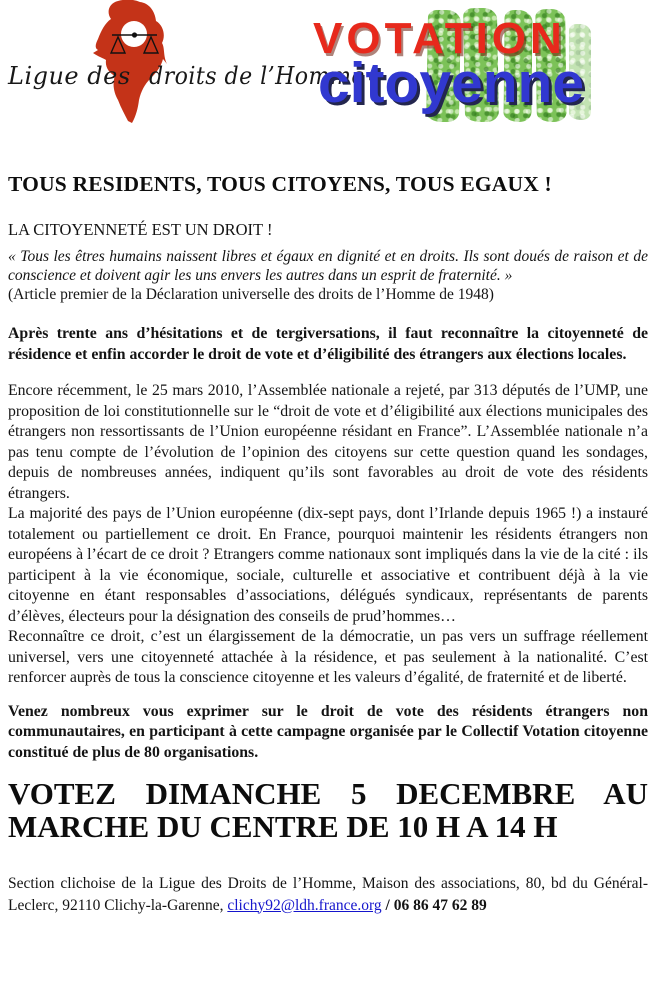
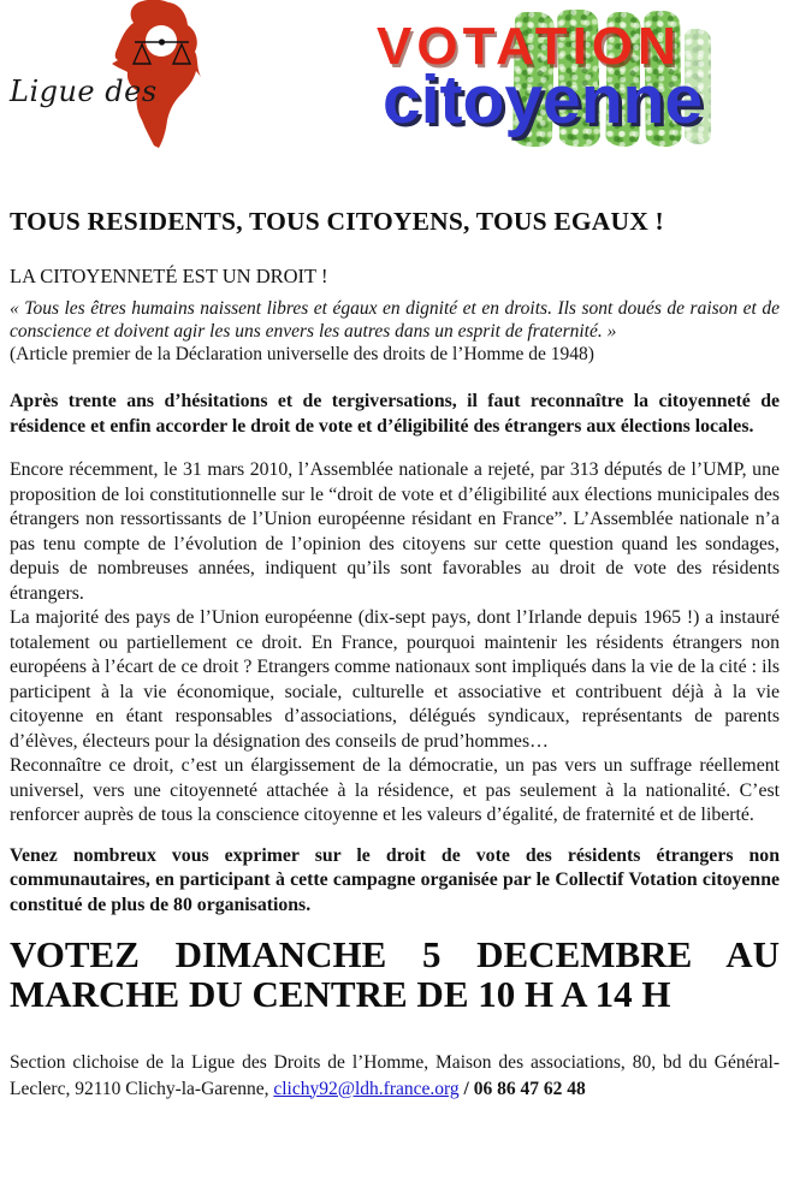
  Ligue des
- droits de l’Homme
  VOTATION
  citoyenne
  TOUS RESIDENTS, TOUS CITOYENS, TOUS EGAUX !
  LA CITOYENNETÉ EST UN DROIT !
  « Tous les êtres humains naissent libres et égaux en dignité et en droits. Ils sont doués de raison et de conscience et doivent agir les uns envers les autres dans un esprit de fraternité. »
  (Article premier de la Déclaration universelle des droits de l’Homme de 1948)
  Après trente ans d’hésitations et de tergiversations, il faut reconnaître la citoyenneté de résidence et enfin accorder le droit de vote et d’éligibilité des étrangers aux élections locales.
- Encore récemment, le 25 mars 2010, l’Assemblée nationale a rejeté, par 313 députés de l’UMP, une proposition de loi constitutionnelle sur le “droit de vote et d’éligibilité aux élections municipales des étrangers non ressortissants de l’Union européenne résidant en France”. L’Assemblée nationale n’a pas tenu compte de l’évolution de l’opinion des citoyens sur cette question quand les sondages, depuis de nombreuses années, indiquent qu’ils sont favorables au droit de vote des résidents étrangers.
+ Encore récemment, le 31 mars 2010, l’Assemblée nationale a rejeté, par 313 députés de l’UMP, une proposition de loi constitutionnelle sur le “droit de vote et d’éligibilité aux élections municipales des étrangers non ressortissants de l’Union européenne résidant en France”. L’Assemblée nationale n’a pas tenu compte de l’évolution de l’opinion des citoyens sur cette question quand les sondages, depuis de nombreuses années, indiquent qu’ils sont favorables au droit de vote des résidents étrangers.
  La majorité des pays de l’Union européenne (dix-sept pays, dont l’Irlande depuis 1965 !) a instauré totalement ou partiellement ce droit. En France, pourquoi maintenir les résidents étrangers non européens à l’écart de ce droit ? Etrangers comme nationaux sont impliqués dans la vie de la cité : ils participent à la vie économique, sociale, culturelle et associative et contribuent déjà à la vie citoyenne en étant responsables d’associations, délégués syndicaux, représentants de parents d’élèves, électeurs pour la désignation des conseils de prud’hommes…
  Reconnaître ce droit, c’est un élargissement de la démocratie, un pas vers un suffrage réellement universel, vers une citoyenneté attachée à la résidence, et pas seulement à la nationalité. C’est renforcer auprès de tous la conscience citoyenne et les valeurs d’égalité, de fraternité et de liberté.
  Venez nombreux vous exprimer sur le droit de vote des résidents étrangers non communautaires, en participant à cette campagne organisée par le Collectif Votation citoyenne constitué de plus de 80 organisations.
  VOTEZ DIMANCHE 5 DECEMBRE AU
  MARCHE DU CENTRE DE 10 H A 14 H
- Section clichoise de la Ligue des Droits de l’Homme, Maison des associations, 80, bd du Général-Leclerc, 92110 Clichy-la-Garenne, clichy92@ldh.france.org / 06 86 47 62 89
+ Section clichoise de la Ligue des Droits de l’Homme, Maison des associations, 80, bd du Général-Leclerc, 92110 Clichy-la-Garenne, clichy92@ldh.france.org / 06 86 47 62 48
